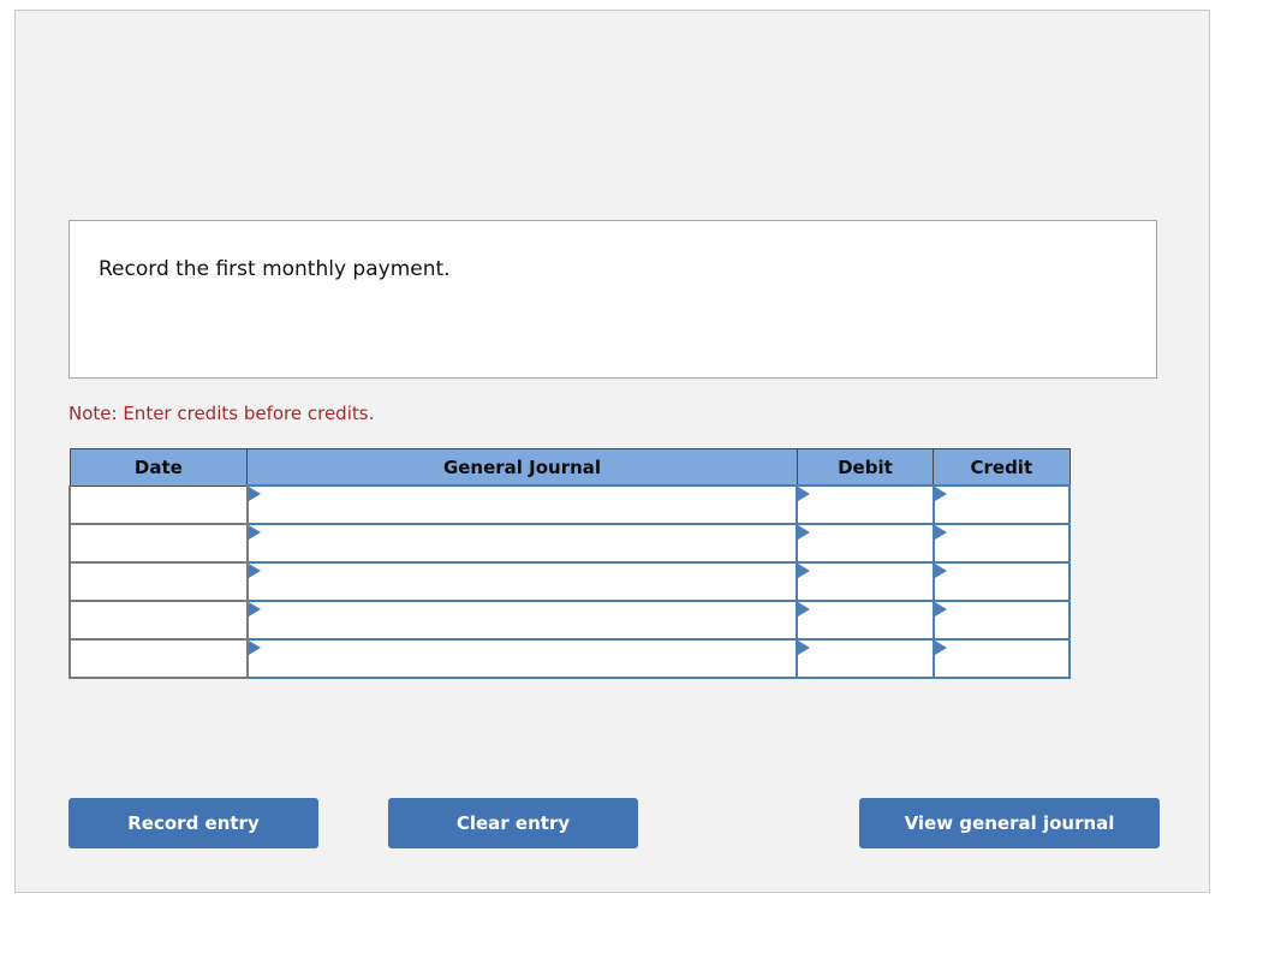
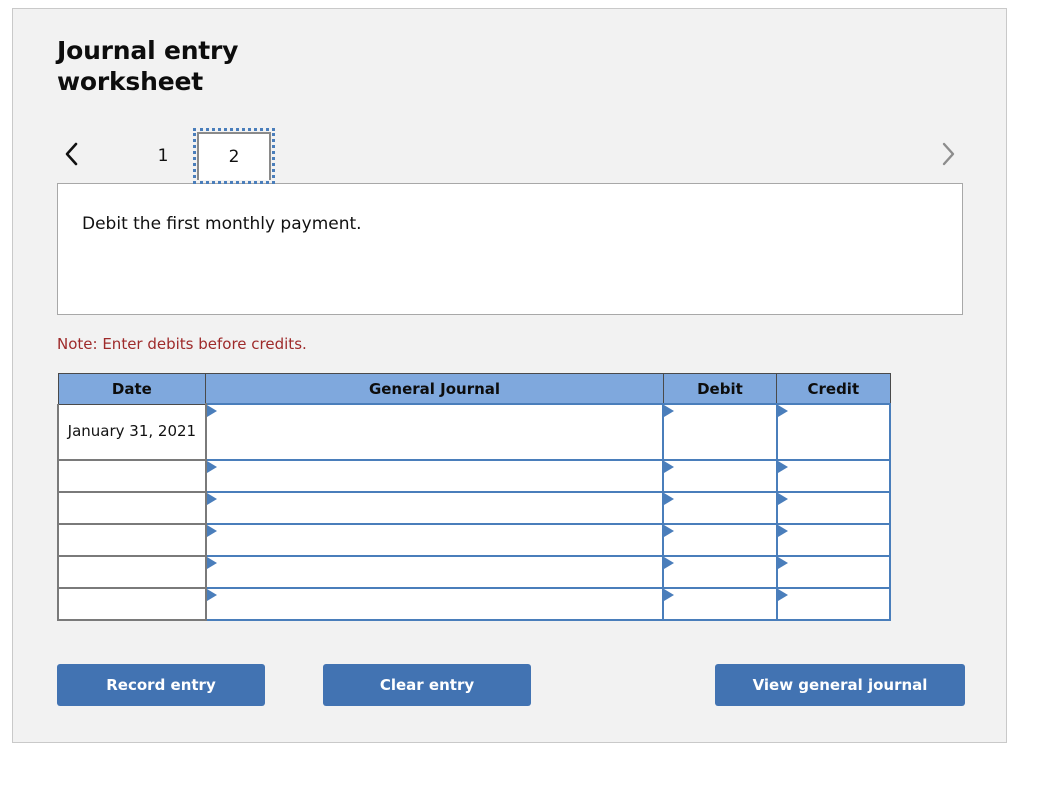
+ Journal entry worksheet
+ 1
+ 2
- Record the first monthly payment.
+ Debit the first monthly payment.
- Note: Enter credits before credits.
+ Note: Enter debits before credits.
  Date	General Journal	Debit	Credit
+ January 31, 2021
  Record entry
  Clear entry
  View general journal
